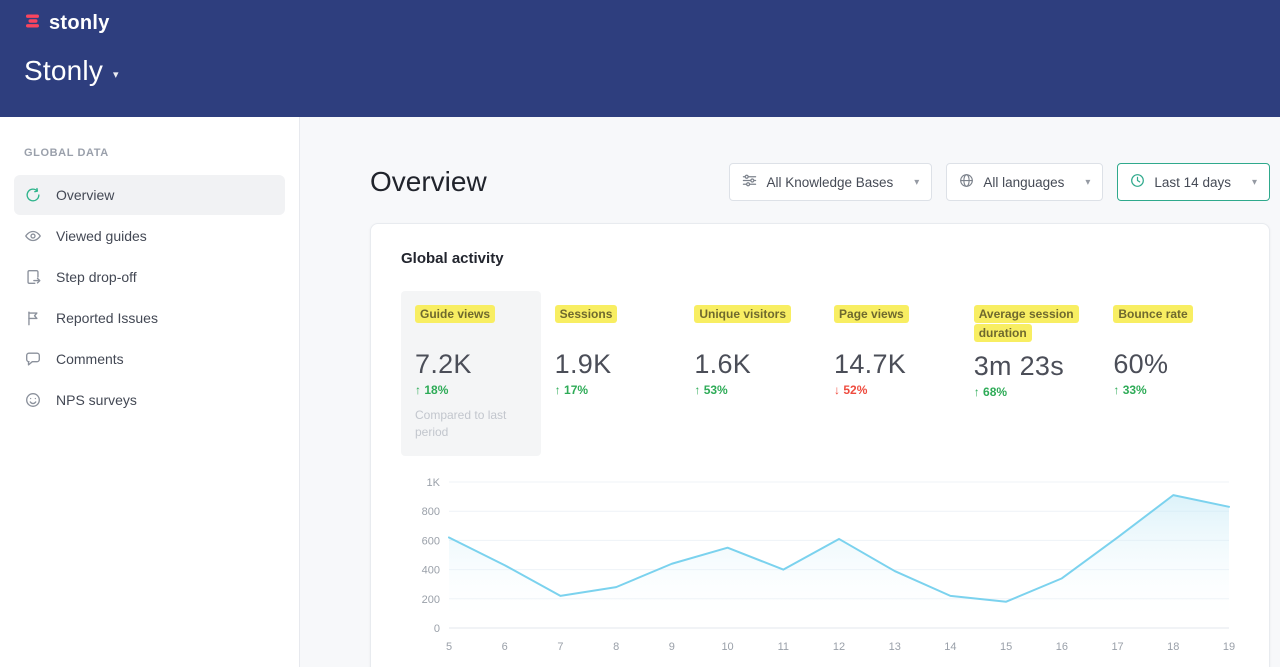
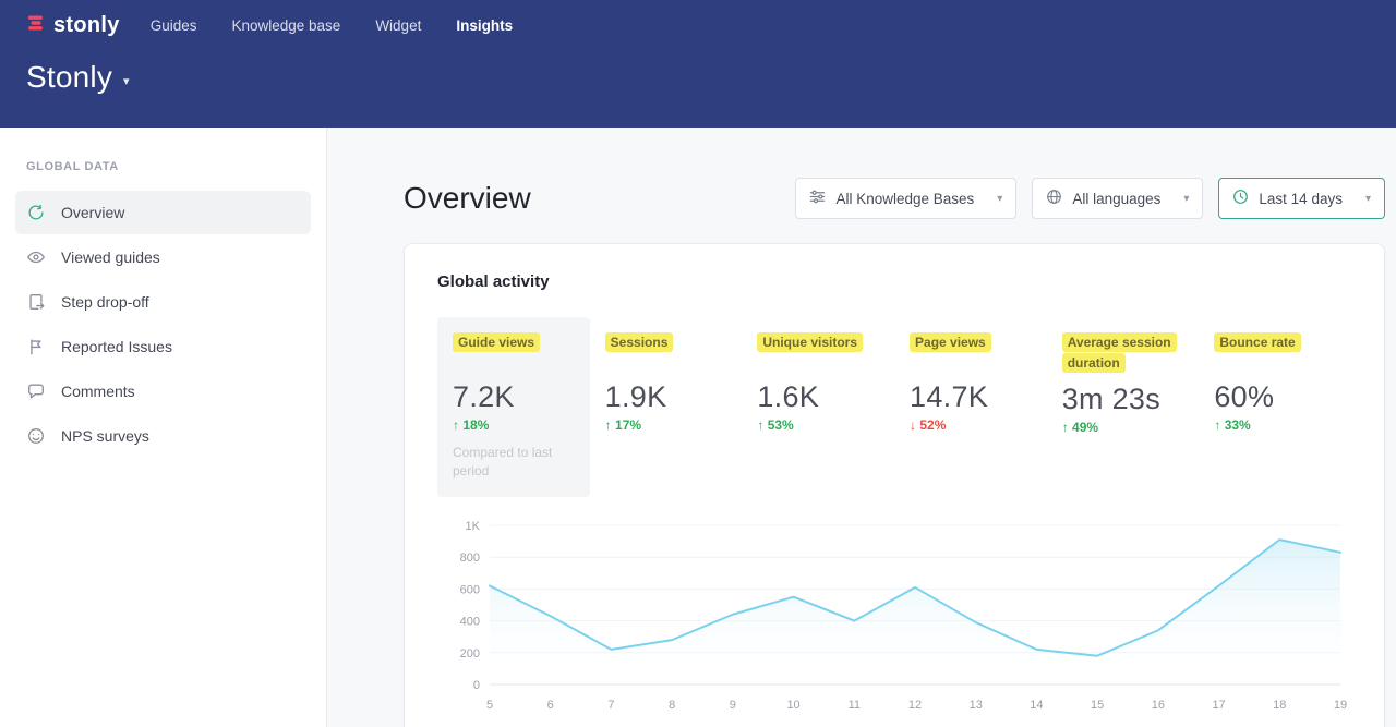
  stonly
+ Guides
+ Knowledge base
+ Widget
+ Insights
  Stonly
  ▾
  GLOBAL DATA
  Overview
  Viewed guides
  Step drop-off
  Reported Issues
  Comments
  NPS surveys
  Overview
  All Knowledge Bases
  ▾
  All languages
  ▾
  Last 14 days
  ▾
  Global activity
  Guide views
  7.2K
  ↑ 18%
  Compared to last period
  Sessions
  1.9K
  ↑ 17%
  Unique visitors
  1.6K
  ↑ 53%
  Page views
  14.7K
  ↓ 52%
  Average session duration
  3m 23s
- ↑ 68%
+ ↑ 49%
  Bounce rate
  60%
  ↑ 33%
  0
  200
  400
  600
  800
  1K
  5
  6
  7
  8
  9
  10
  11
  12
  13
  14
  15
  16
  17
  18
  19
